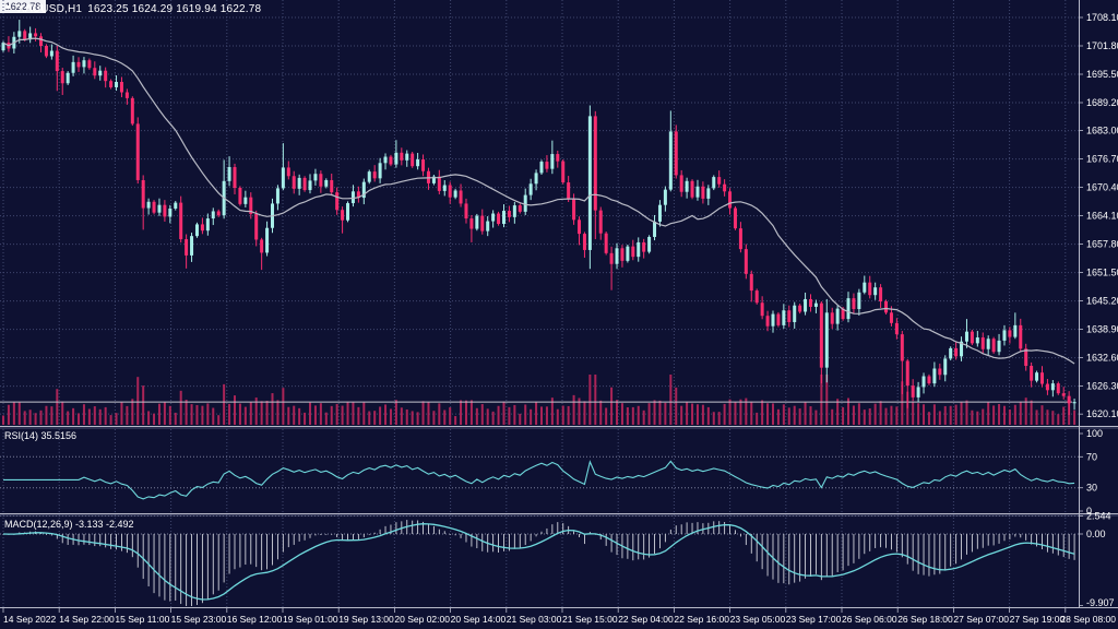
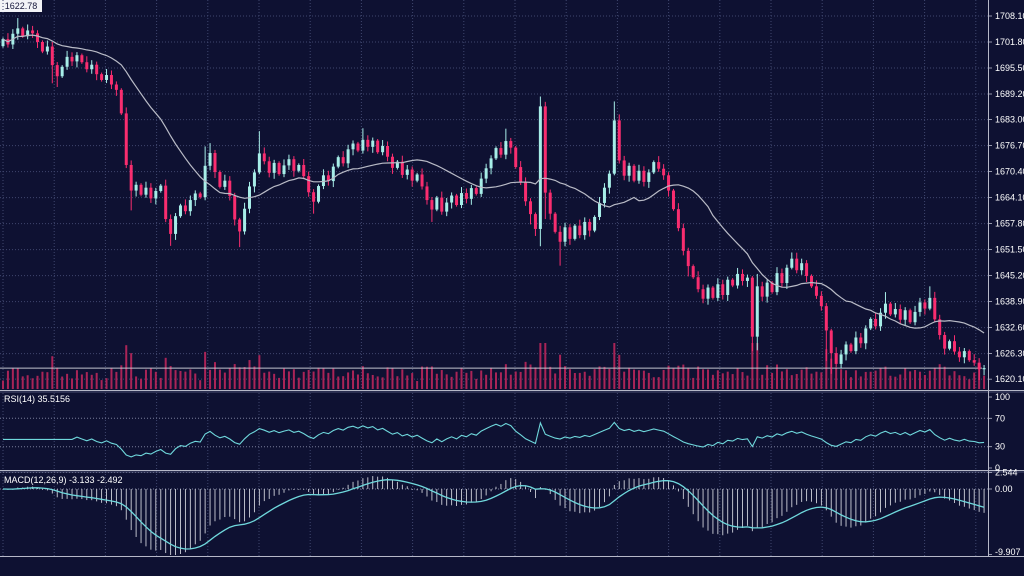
  1708.1
  1701.8
  1695.5
  1689.2
  1683.0
  1676.7
  1670.4
  1664.1
  1657.8
  1651.5
  1645.2
  1638.9
  1632.6
  1626.3
  1620.1
  100
  70
  30
  0
  2.544
  0.00
  -9.907
- 14 Sep 2022
- 14 Sep 22:00
- 15 Sep 11:00
- 15 Sep 23:00
- 16 Sep 12:00
- 19 Sep 01:00
- 19 Sep 13:00
- 20 Sep 02:00
- 20 Sep 14:00
- 21 Sep 03:00
- 21 Sep 15:00
- 22 Sep 04:00
- 22 Sep 16:00
- 23 Sep 05:00
- 23 Sep 17:00
- 26 Sep 06:00
- 26 Sep 18:00
- 27 Sep 07:00
- 27 Sep 19:00
- 28 Sep 08:00
- XAUUSD,H1
- 1623.25 1624.29 1619.94 1622.78
  RSI(14) 35.5156
  MACD(12,26,9) -3.133 -2.492
  1622.78
